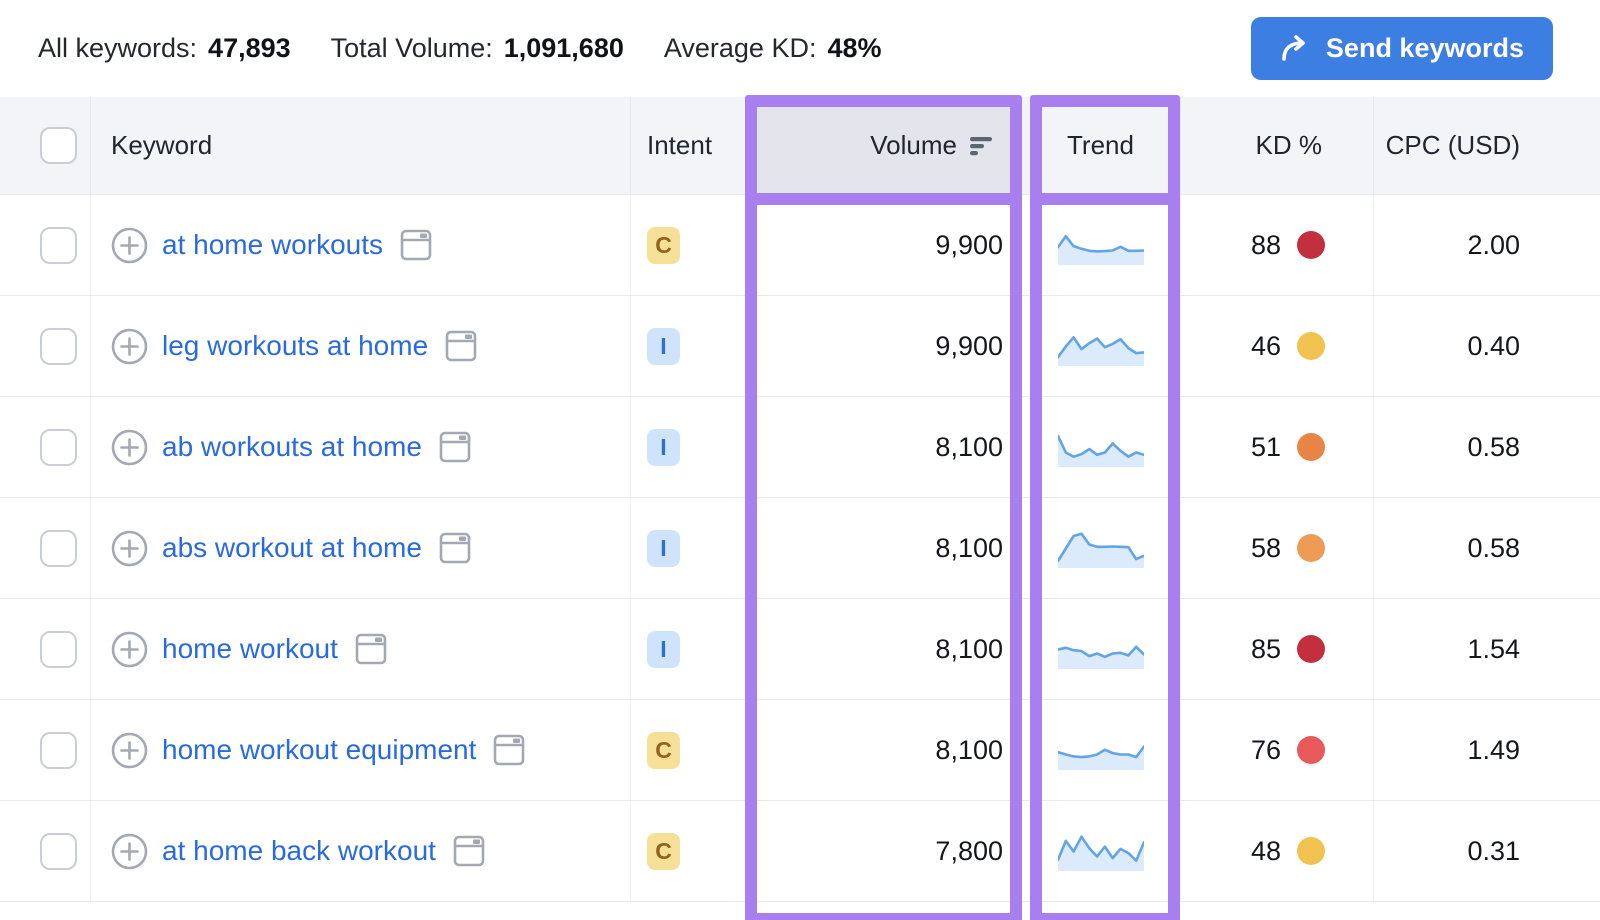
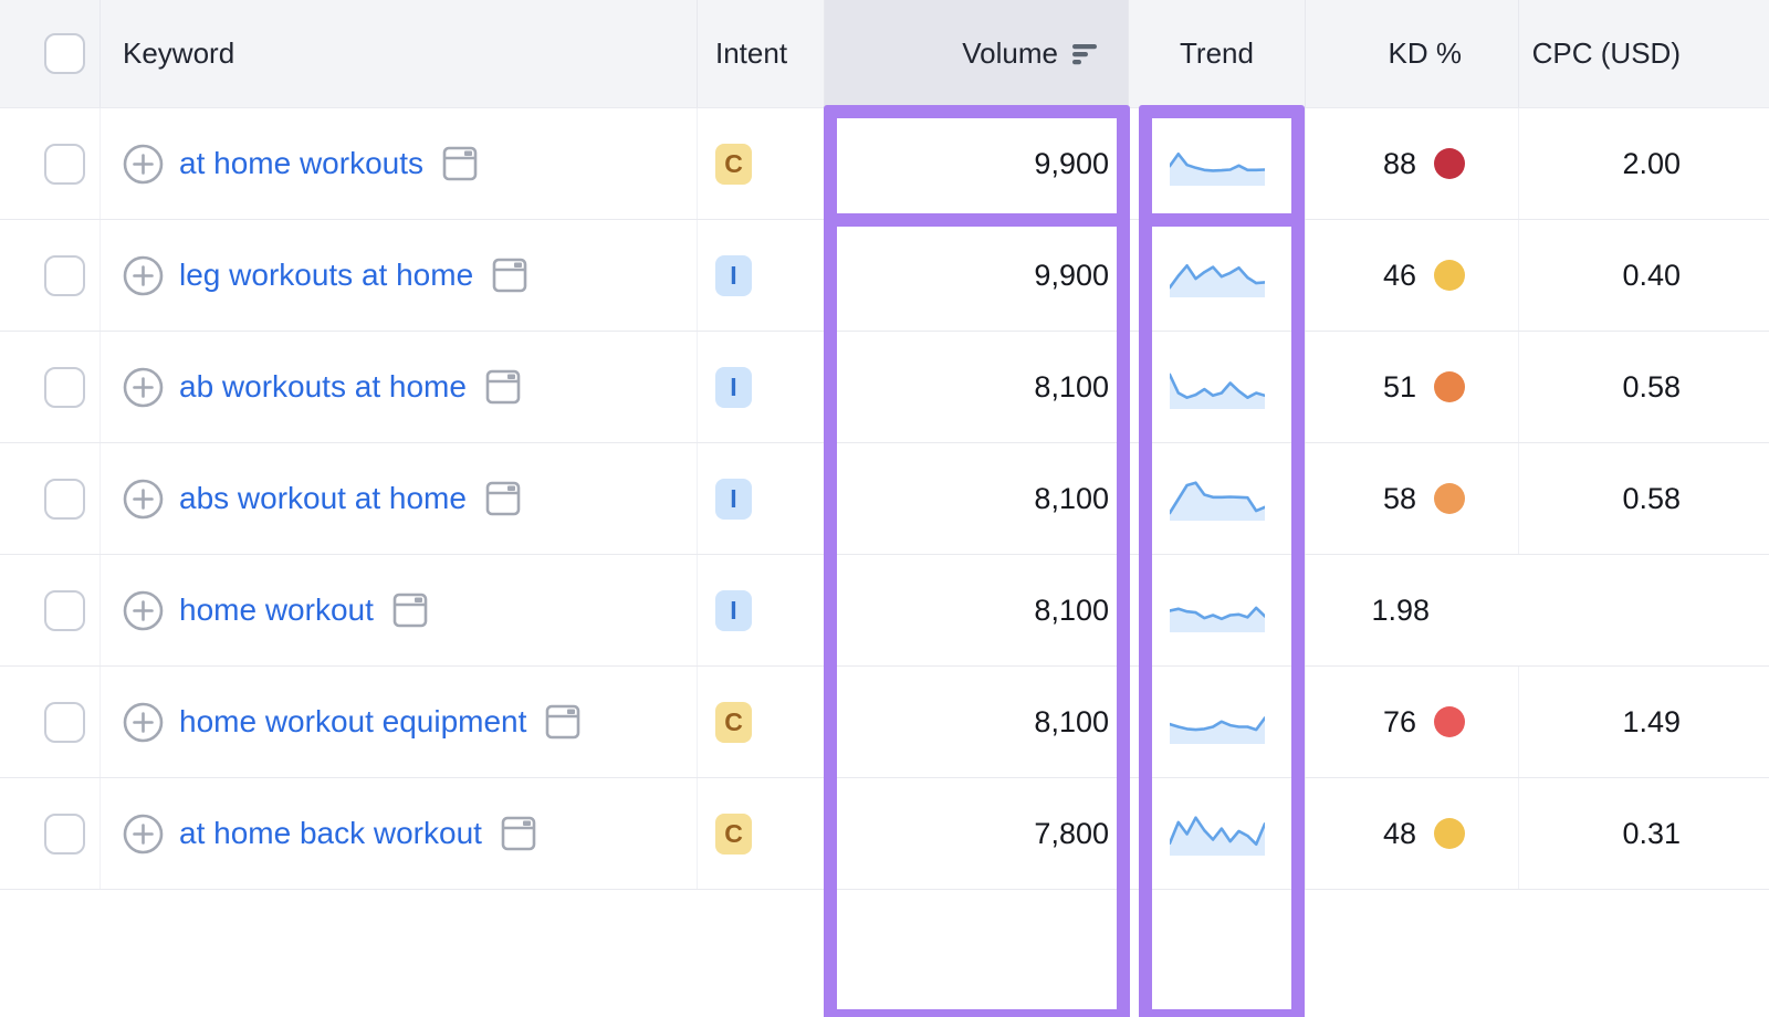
- All keywords: 47,893
- Total Volume: 1,091,680
- Average KD: 48%
- Send keywords
  Keyword
  Intent
  Volume
  Trend
  KD %
  CPC (USD)
  at home workouts
  C
  9,900
  88
  2.00
  leg workouts at home
  I
  9,900
  46
  0.40
  ab workouts at home
  I
  8,100
  51
  0.58
  abs workout at home
  I
  8,100
  58
  0.58
  home workout
  I
  8,100
- 85
- 1.54
+ 1.98
  home workout equipment
  C
  8,100
  76
  1.49
  at home back workout
  C
  7,800
  48
  0.31
